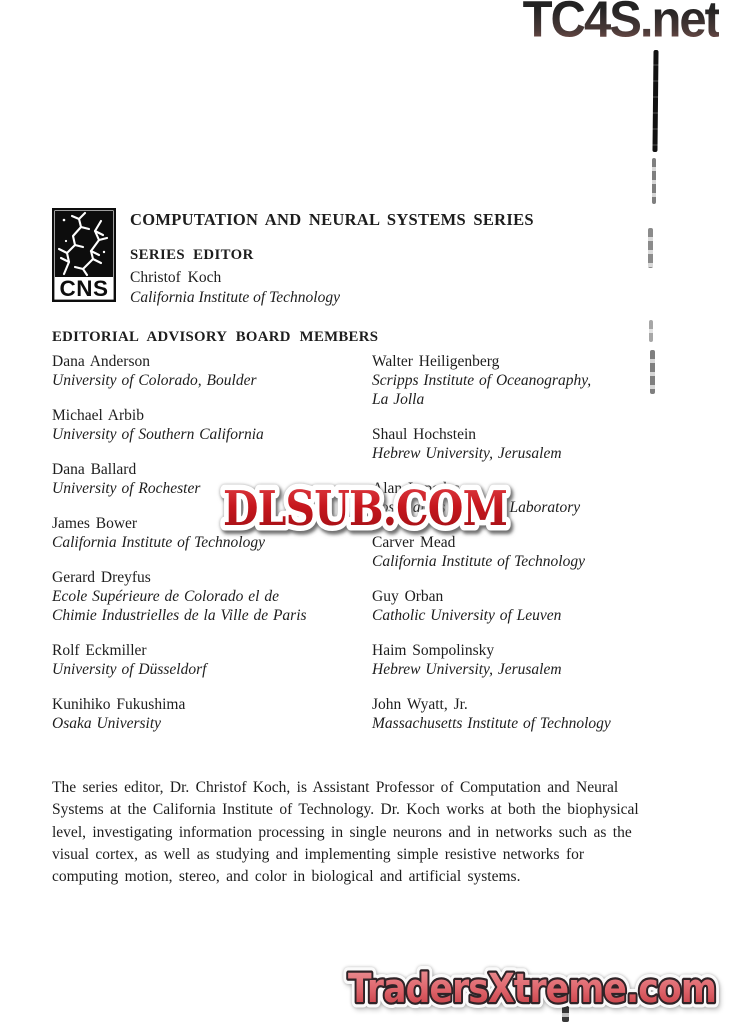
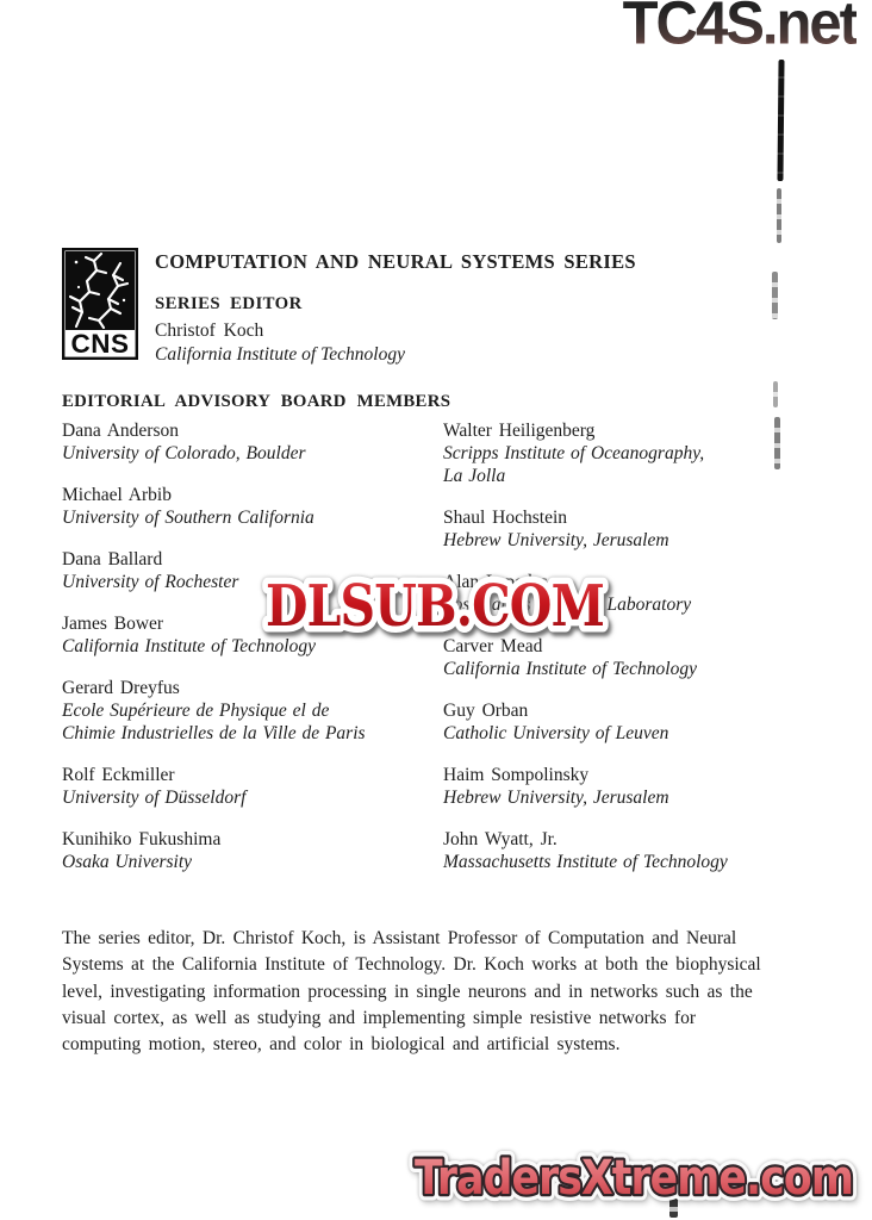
  TC4S.net
  CNS
  COMPUTATION AND NEURAL SYSTEMS SERIES
  SERIES EDITOR
  Christof Koch
  California Institute of Technology
  EDITORIAL ADVISORY BOARD MEMBERS
  Dana Anderson
  University of Colorado, Boulder
  Michael Arbib
  University of Southern California
  Dana Ballard
  University of Rochester
  James Bower
  California Institute of Technology
  Gerard Dreyfus
- Ecole Supérieure de Colorado el de
+ Ecole Supérieure de Physique el de
  Chimie Industrielles de la Ville de Paris
  Rolf Eckmiller
  University of Düsseldorf
  Kunihiko Fukushima
  Osaka University
  Walter Heiligenberg
  Scripps Institute of Oceanography,
  La Jolla
  Shaul Hochstein
  Hebrew University, Jerusalem
  Alan Lapedes
  Los Alamos National Laboratory
  Carver Mead
  California Institute of Technology
  Guy Orban
  Catholic University of Leuven
  Haim Sompolinsky
  Hebrew University, Jerusalem
  John Wyatt, Jr.
  Massachusetts Institute of Technology
  DLSUB.COM
  The series editor, Dr. Christof Koch, is Assistant Professor of Computation and Neural Systems at the California Institute of Technology. Dr. Koch works at both the biophysical level, investigating information processing in single neurons and in networks such as the visual cortex, as well as studying and implementing simple resistive networks for computing motion, stereo, and color in biological and artificial systems.
  TradersXtreme.com
